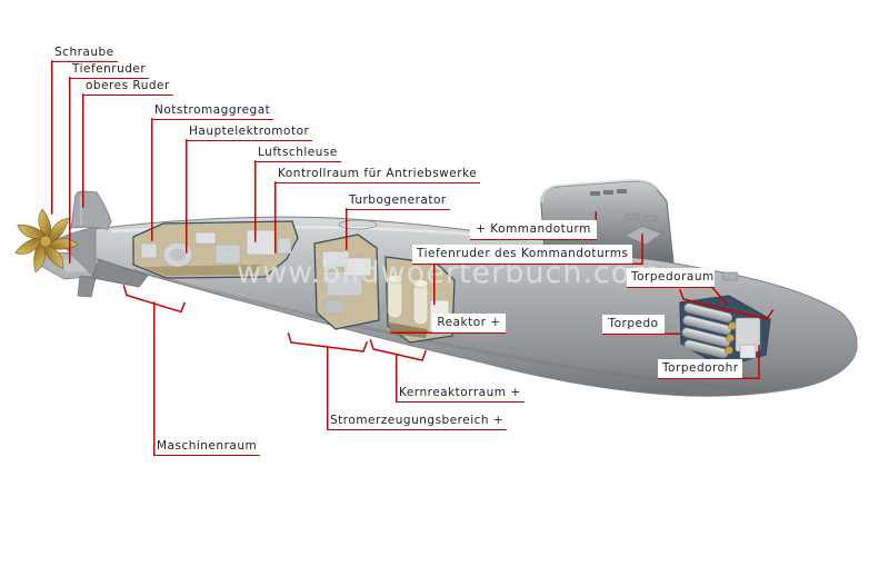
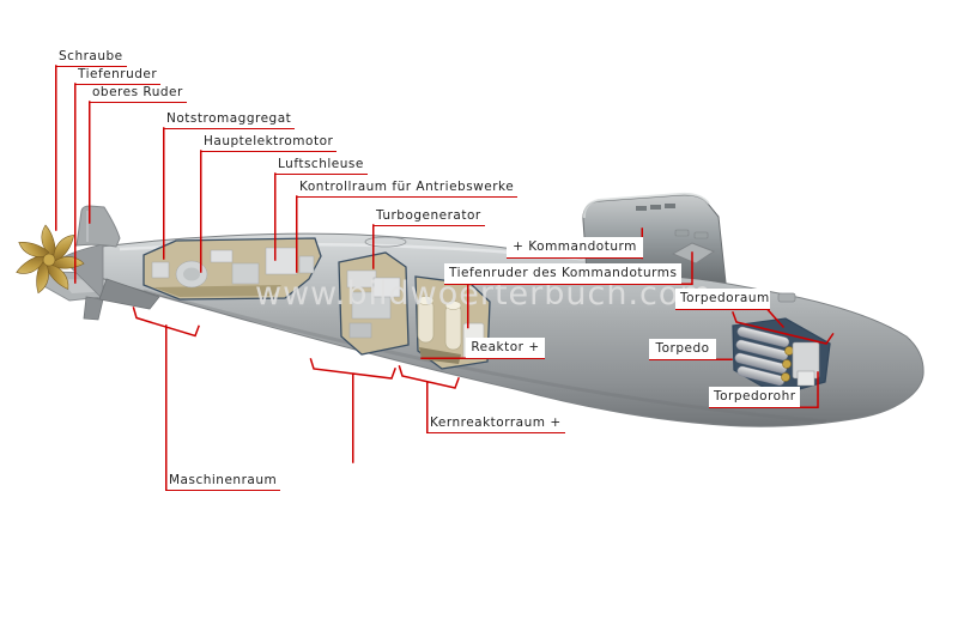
  www.bildwoerterbuch.co
  Schraube
  Tiefenruder
  oberes Ruder
  Notstromaggregat
  Hauptelektromotor
  Luftschleuse
  Kontrollraum für Antriebswerke
  Turbogenerator
  + Kommandoturm
  Tiefenruder des Kommandoturms
  Torpedoraum
  Reaktor +
  Torpedo
  Torpedorohr
  Kernreaktorraum +
- Stromerzeugungsbereich +
  Maschinenraum
